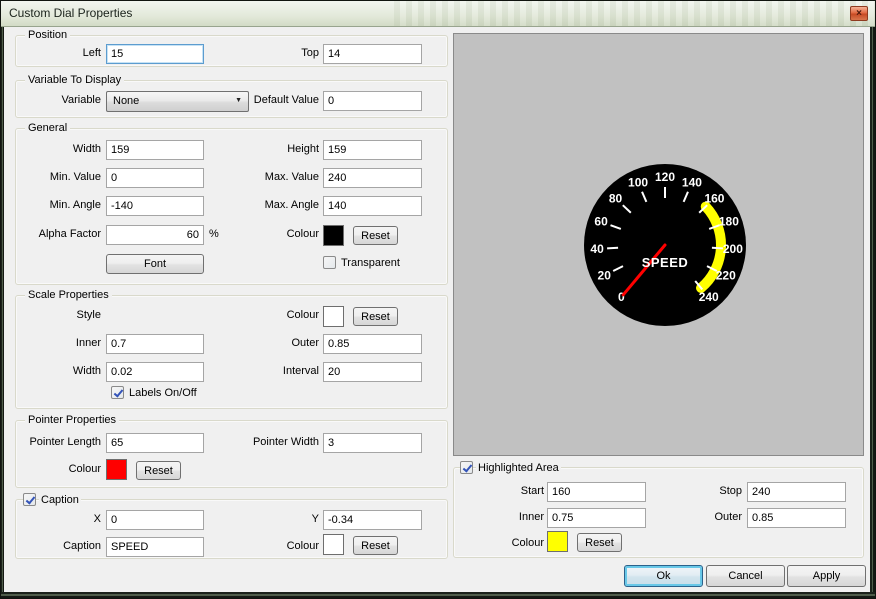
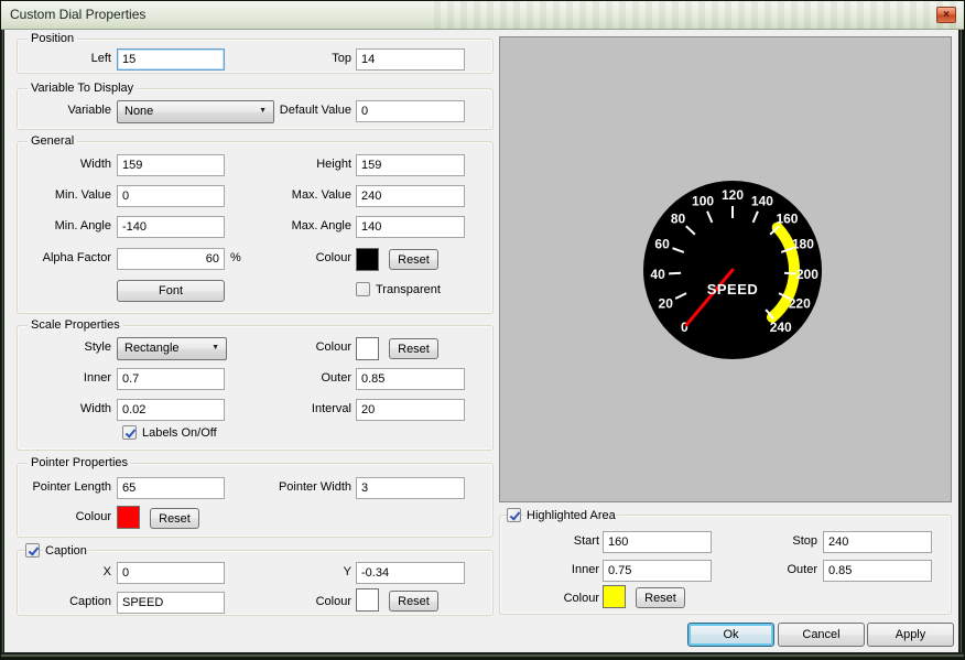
  Custom Dial Properties
  ×
  Position
  Left
  15
  Top
  14
  Variable To Display
  Variable
  None
  Default Value
  0
  General
  Width
  159
  Height
  159
  Min. Value
  0
  Max. Value
  240
  Min. Angle
  -140
  Max. Angle
  140
  Alpha Factor
  60
  %
  Colour
  Reset
  Font
  Transparent
  Scale Properties
  Style
+ Rectangle
  Colour
  Reset
  Inner
  0.7
  Outer
  0.85
  Width
  0.02
  Interval
  20
  Labels On/Off
  Pointer Properties
  Pointer Length
  65
  Pointer Width
  3
  Colour
  Reset
  Caption
  X
  0
  Y
  -0.34
  Caption
  SPEED
  Colour
  Reset
  0
  20
  40
  60
  80
  100
  120
  140
  160
  180
  200
  220
  240
  SPEED
  Highlighted Area
  Start
  160
  Stop
  240
  Inner
  0.75
  Outer
  0.85
  Colour
  Reset
  Ok
  Cancel
  Apply
